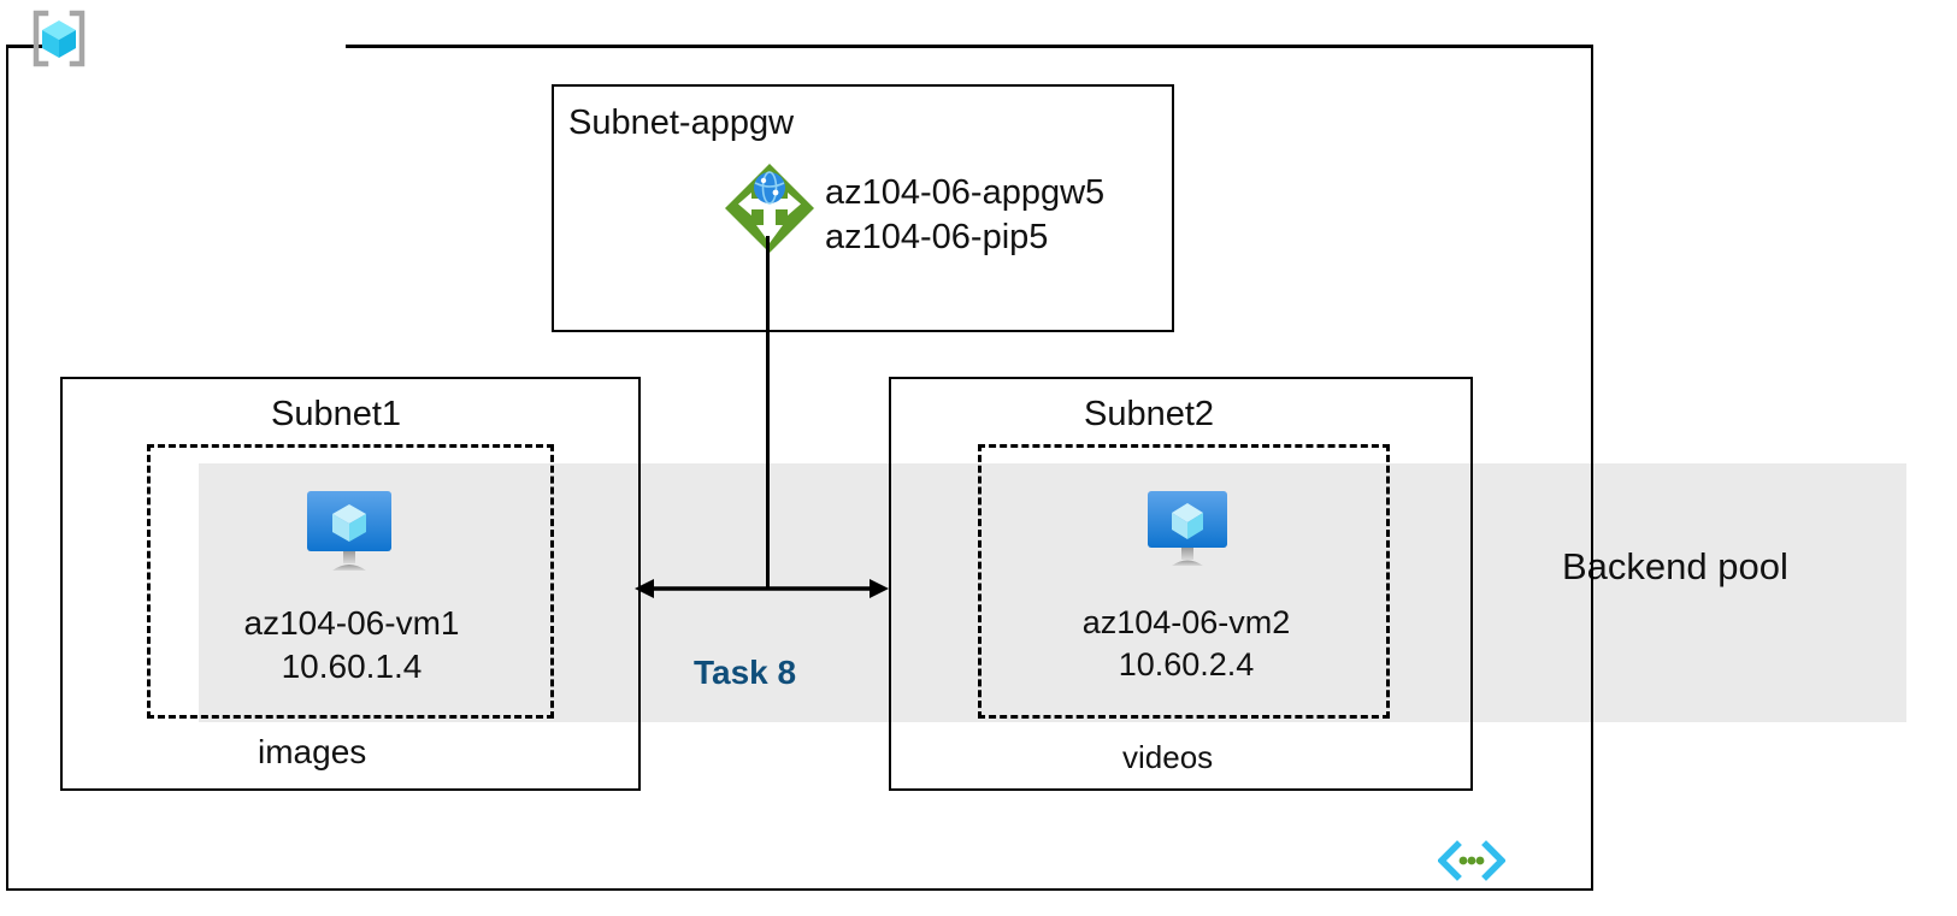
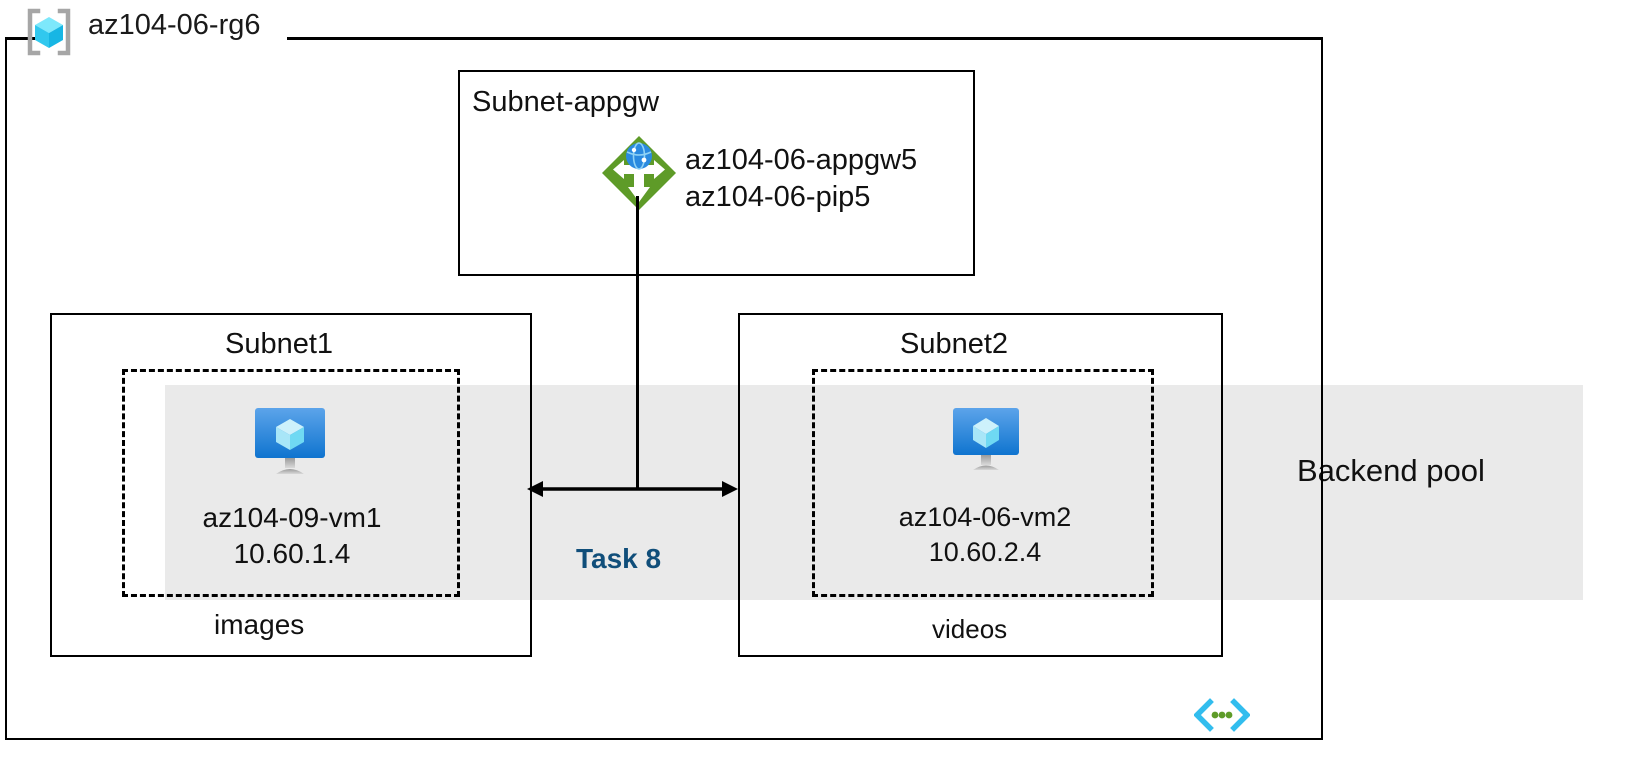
  Backend pool
+ az104-06-rg6
  Subnet-appgw
  az104-06-appgw5
  az104-06-pip5
  Subnet1
- az104-06-vm1
+ az104-09-vm1
  10.60.1.4
  images
  Subnet2
  az104-06-vm2
  10.60.2.4
  videos
  Task 8
